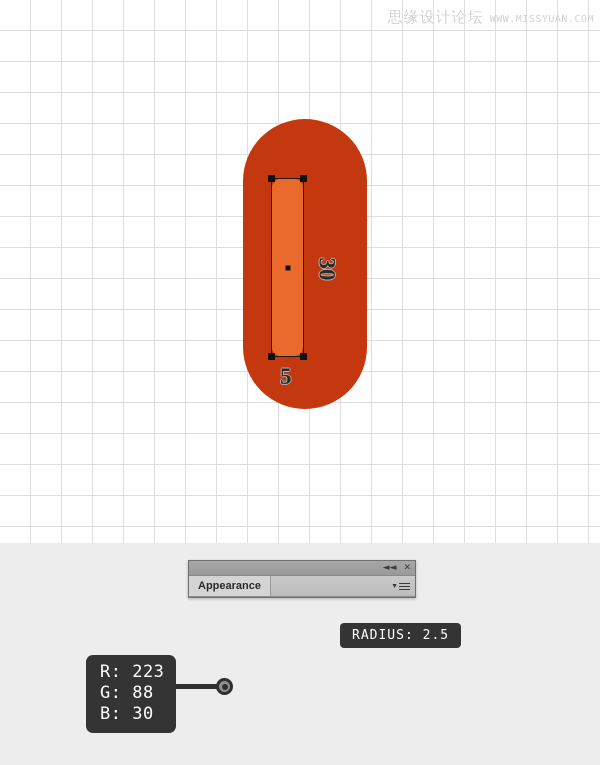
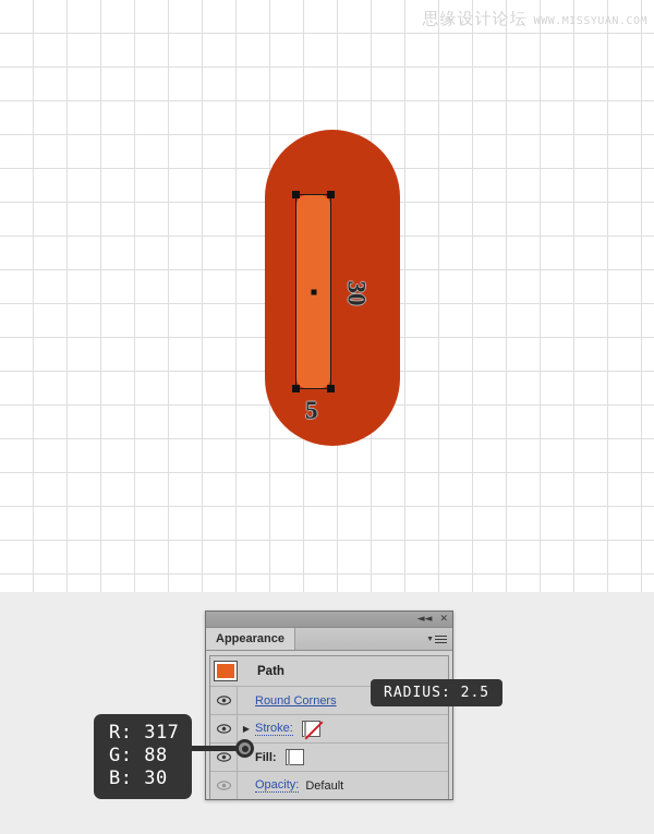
  思缘设计论坛
  WWW.MISSYUAN.COM
  5
  ◄◄
  ✕
  Appearance
+ Path
+ Round Corners
+ ▶
+ Stroke:
+ Fill:
+ Opacity:
+ Default
- R: 223
+ R: 317
  G: 88
  B: 30
  RADIUS: 2.5
